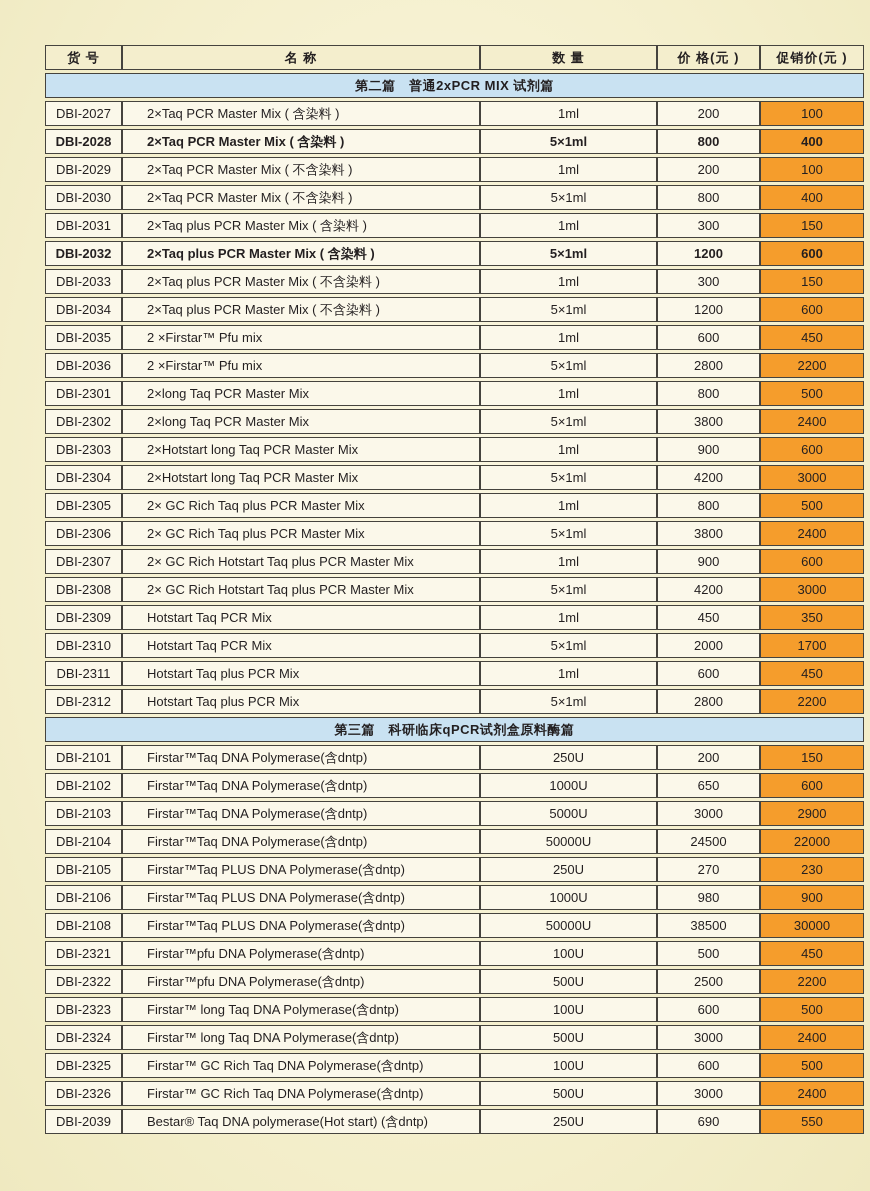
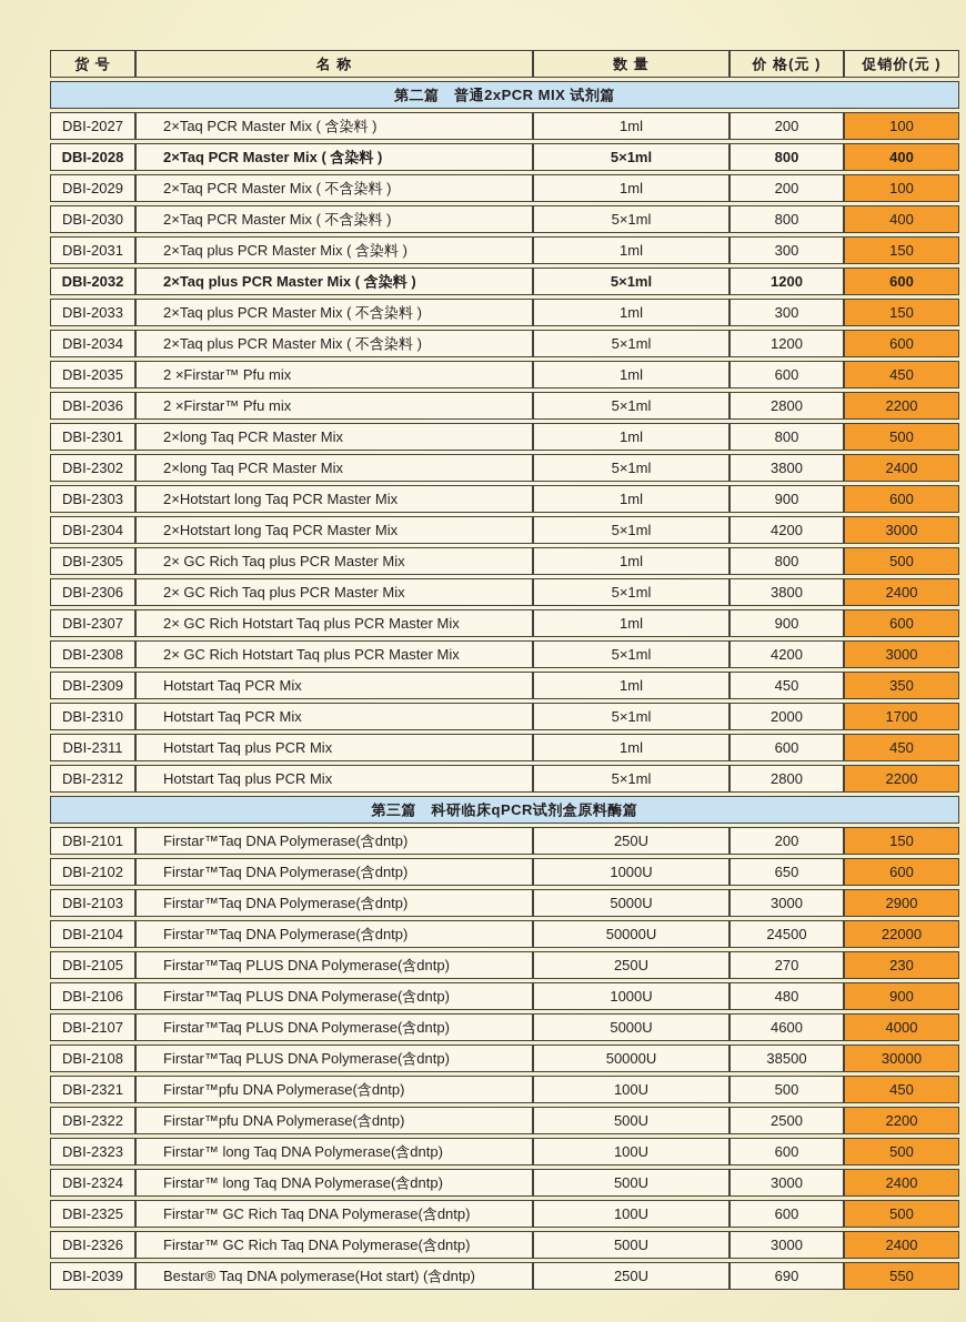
  货 号	名 称	数 量	价 格(元 )	促销价(元 )
  第二篇 普通2xPCR MIX 试剂篇
  DBI-2027	2×Taq PCR Master Mix ( 含染料 )	1ml	200	100
  DBI-2028	2×Taq PCR Master Mix ( 含染料 )	5×1ml	800	400
  DBI-2029	2×Taq PCR Master Mix ( 不含染料 )	1ml	200	100
  DBI-2030	2×Taq PCR Master Mix ( 不含染料 )	5×1ml	800	400
  DBI-2031	2×Taq plus PCR Master Mix ( 含染料 )	1ml	300	150
  DBI-2032	2×Taq plus PCR Master Mix ( 含染料 )	5×1ml	1200	600
  DBI-2033	2×Taq plus PCR Master Mix ( 不含染料 )	1ml	300	150
  DBI-2034	2×Taq plus PCR Master Mix ( 不含染料 )	5×1ml	1200	600
  DBI-2035	2 ×Firstar™ Pfu mix	1ml	600	450
  DBI-2036	2 ×Firstar™ Pfu mix	5×1ml	2800	2200
  DBI-2301	2×long Taq PCR Master Mix	1ml	800	500
  DBI-2302	2×long Taq PCR Master Mix	5×1ml	3800	2400
  DBI-2303	2×Hotstart long Taq PCR Master Mix	1ml	900	600
  DBI-2304	2×Hotstart long Taq PCR Master Mix	5×1ml	4200	3000
  DBI-2305	2× GC Rich Taq plus PCR Master Mix	1ml	800	500
  DBI-2306	2× GC Rich Taq plus PCR Master Mix	5×1ml	3800	2400
  DBI-2307	2× GC Rich Hotstart Taq plus PCR Master Mix	1ml	900	600
  DBI-2308	2× GC Rich Hotstart Taq plus PCR Master Mix	5×1ml	4200	3000
  DBI-2309	Hotstart Taq PCR Mix	1ml	450	350
  DBI-2310	Hotstart Taq PCR Mix	5×1ml	2000	1700
  DBI-2311	Hotstart Taq plus PCR Mix	1ml	600	450
  DBI-2312	Hotstart Taq plus PCR Mix	5×1ml	2800	2200
  第三篇 科研临床qPCR试剂盒原料酶篇
  DBI-2101	Firstar™Taq DNA Polymerase(含dntp)	250U	200	150
  DBI-2102	Firstar™Taq DNA Polymerase(含dntp)	1000U	650	600
  DBI-2103	Firstar™Taq DNA Polymerase(含dntp)	5000U	3000	2900
  DBI-2104	Firstar™Taq DNA Polymerase(含dntp)	50000U	24500	22000
  DBI-2105	Firstar™Taq PLUS DNA Polymerase(含dntp)	250U	270	230
- DBI-2106	Firstar™Taq PLUS DNA Polymerase(含dntp)	1000U	980	900
+ DBI-2106	Firstar™Taq PLUS DNA Polymerase(含dntp)	1000U	480	900
+ DBI-2107	Firstar™Taq PLUS DNA Polymerase(含dntp)	5000U	4600	4000
  DBI-2108	Firstar™Taq PLUS DNA Polymerase(含dntp)	50000U	38500	30000
  DBI-2321	Firstar™pfu DNA Polymerase(含dntp)	100U	500	450
  DBI-2322	Firstar™pfu DNA Polymerase(含dntp)	500U	2500	2200
  DBI-2323	Firstar™ long Taq DNA Polymerase(含dntp)	100U	600	500
  DBI-2324	Firstar™ long Taq DNA Polymerase(含dntp)	500U	3000	2400
  DBI-2325	Firstar™ GC Rich Taq DNA Polymerase(含dntp)	100U	600	500
  DBI-2326	Firstar™ GC Rich Taq DNA Polymerase(含dntp)	500U	3000	2400
  DBI-2039	Bestar® Taq DNA polymerase(Hot start) (含dntp)	250U	690	550
